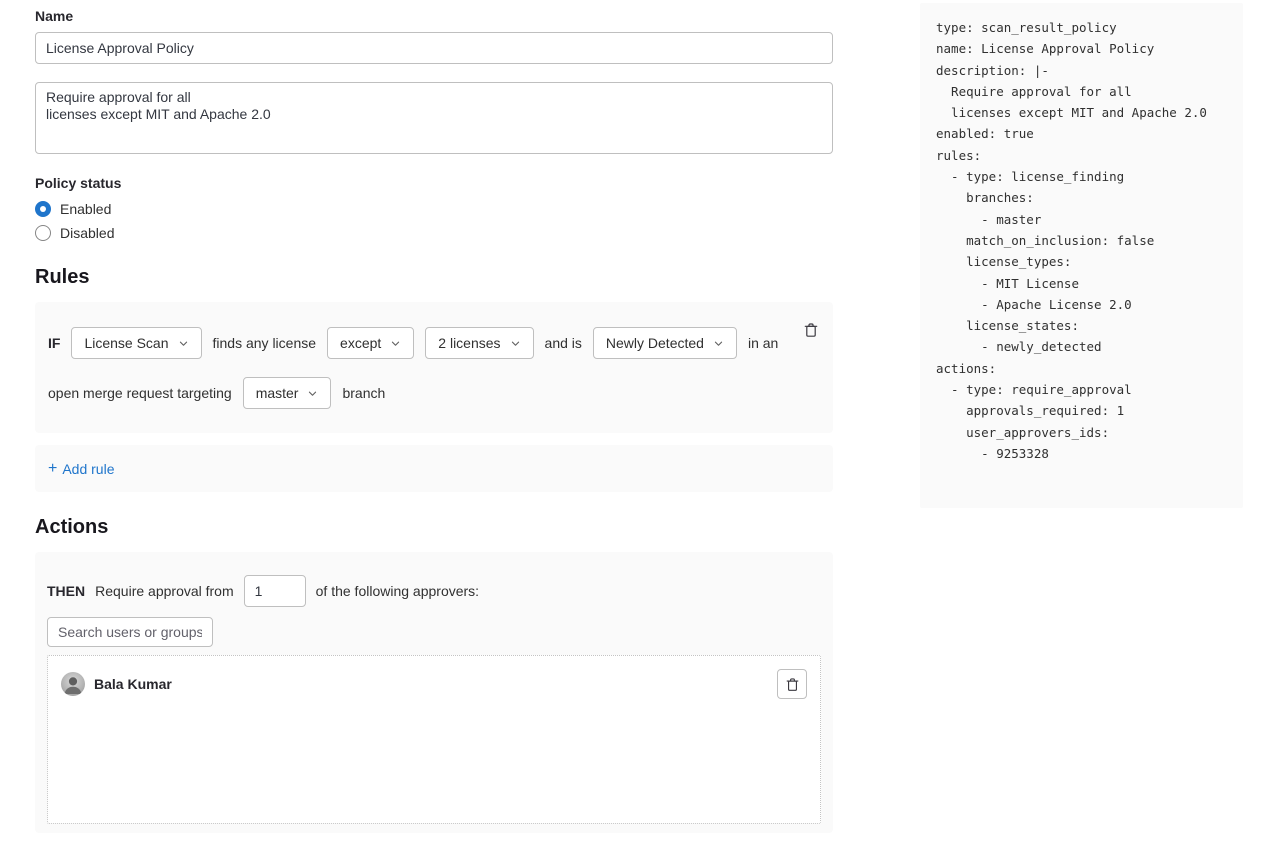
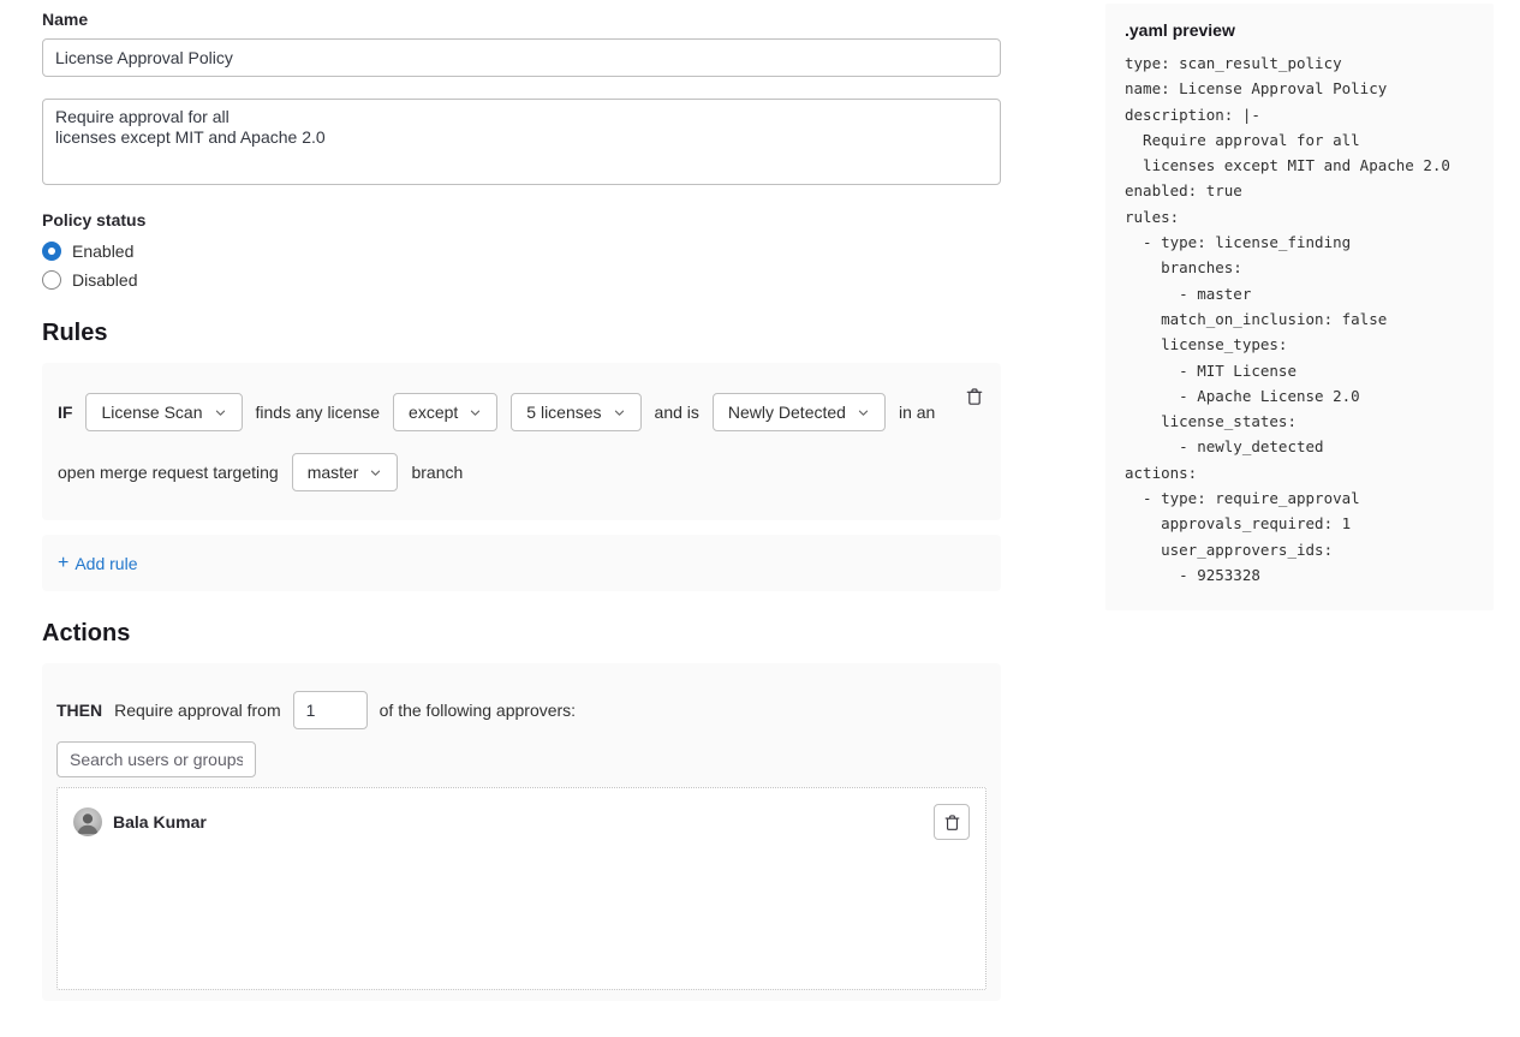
  Name
  License Approval Policy
  Require approval for all
  licenses except MIT and Apache 2.0
  Policy status
  Enabled
  Disabled
  Rules
  IF
  License Scan
  finds any license
  except
- 2 licenses
+ 5 licenses
  and is
  Newly Detected
  in an
  open merge request targeting
  master
  branch
  +
  Add rule
  Actions
  THEN
  Require approval from
  1
  of the following approvers:
  Search users or groups
  Bala Kumar
+ .yaml preview
  type: scan_result_policy
  name: License Approval Policy
  description: |-
  Require approval for all
  licenses except MIT and Apache 2.0
  enabled: true
  rules:
  - type: license_finding
  branches:
  - master
  match_on_inclusion: false
  license_types:
  - MIT License
  - Apache License 2.0
  license_states:
  - newly_detected
  actions:
  - type: require_approval
  approvals_required: 1
  user_approvers_ids:
  - 9253328
